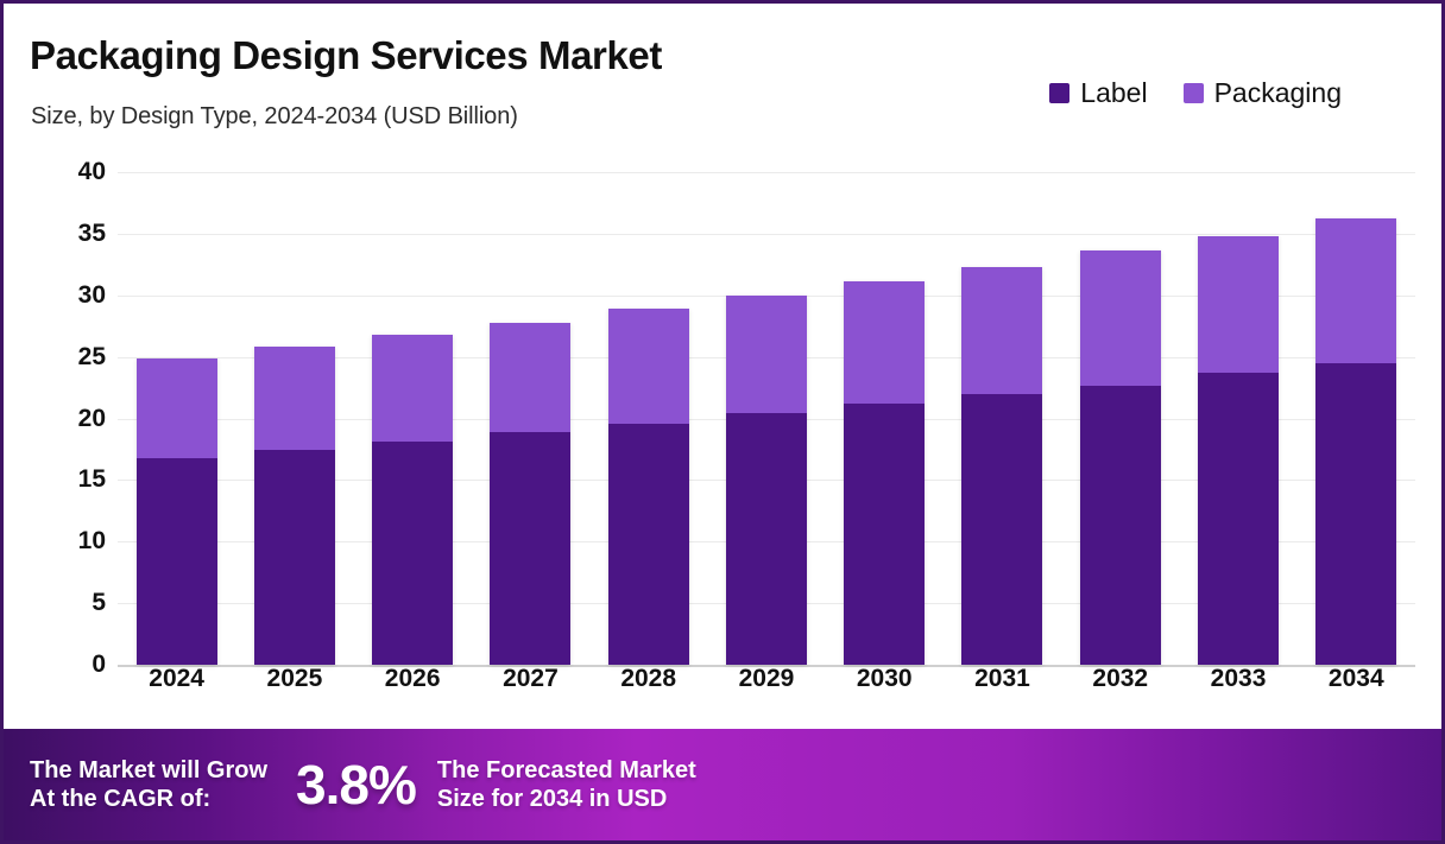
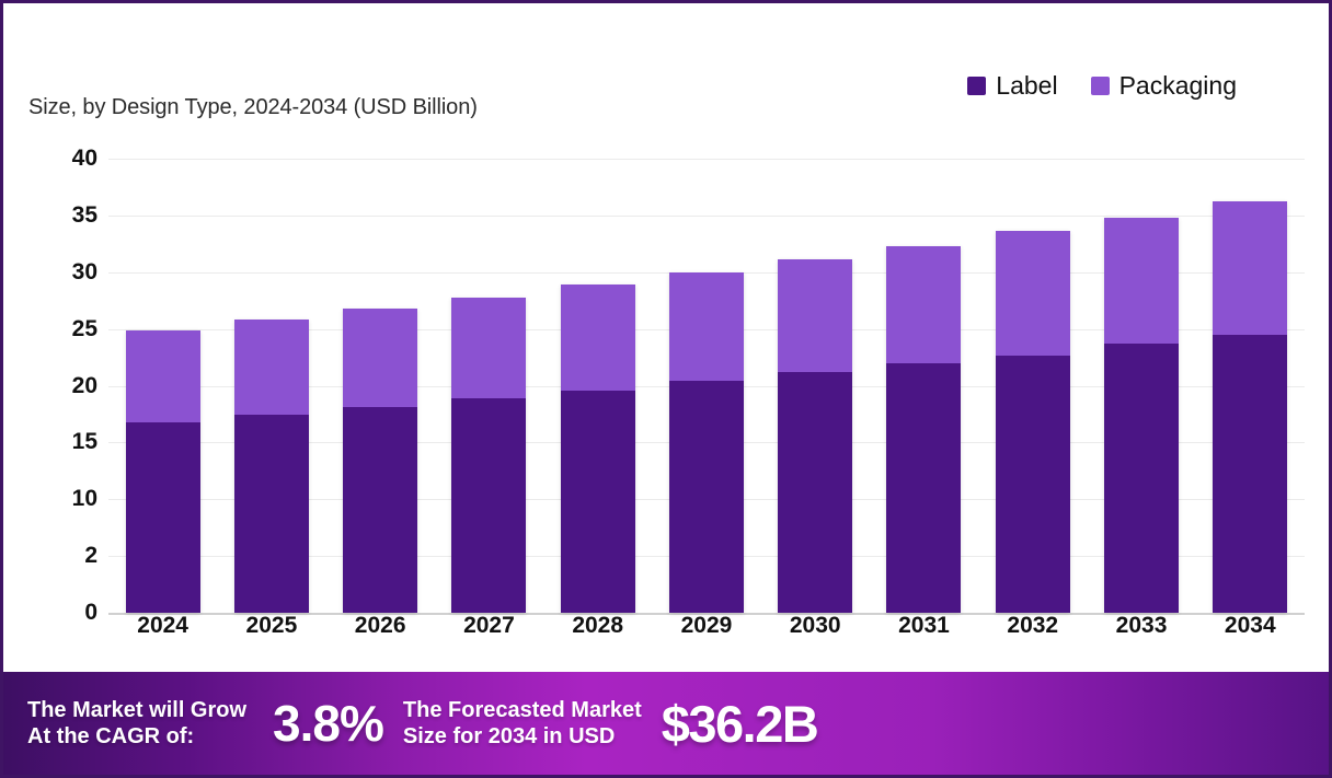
- Packaging Design Services Market
  Size, by Design Type, 2024-2034 (USD Billion)
  Label
  Packaging
  0
- 5
+ 2
  10
  15
  20
  25
  30
  35
  40
  2024
  2025
  2026
  2027
  2028
  2029
  2030
  2031
  2032
  2033
  2034
  The Market will Grow
  At the CAGR of:
  3.8%
  The Forecasted Market
  Size for 2034 in USD
+ $36.2B
